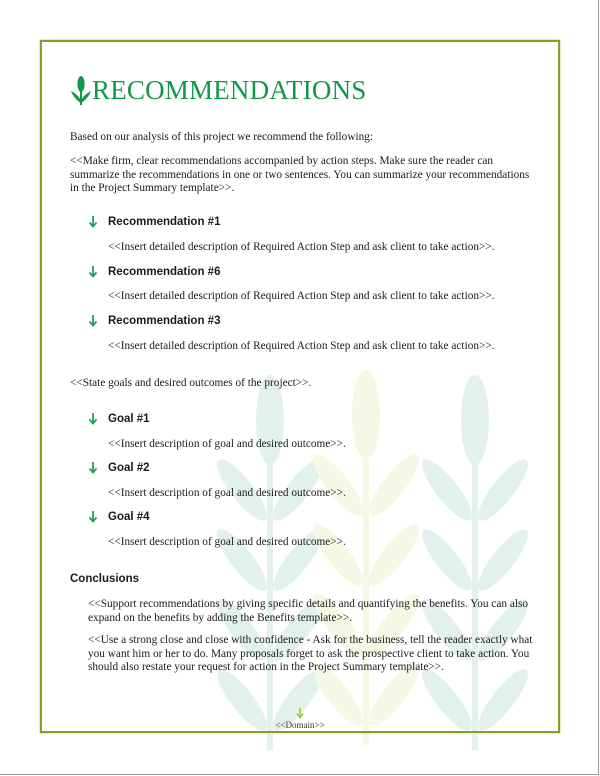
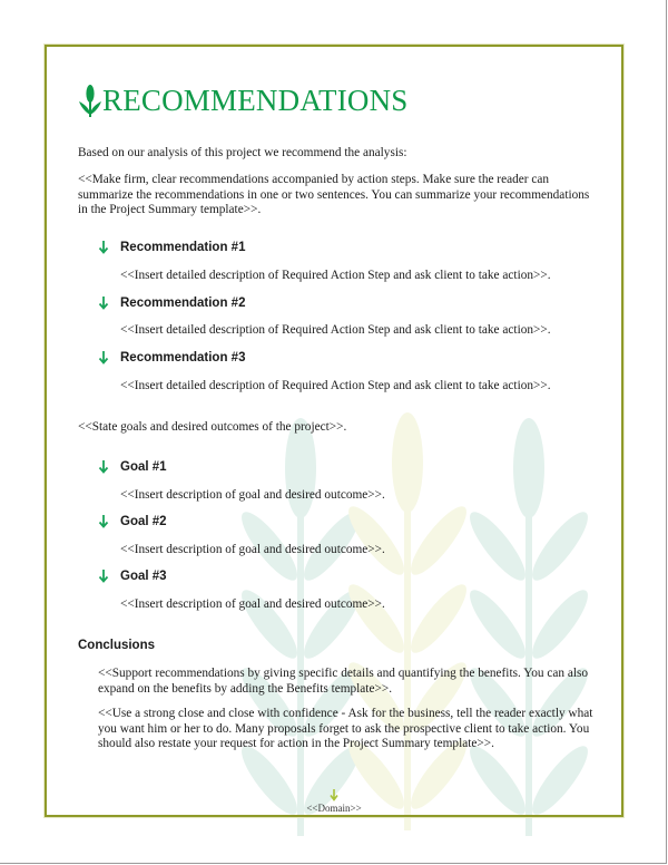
  RECOMMENDATIONS
- Based on our analysis of this project we recommend the following:
+ Based on our analysis of this project we recommend the analysis:
  <<Make firm, clear recommendations accompanied by action steps. Make sure the reader can summarize the recommendations in one or two sentences. You can summarize your recommendations in the Project Summary template>>.
  Recommendation #1
  <<Insert detailed description of Required Action Step and ask client to take action>>.
- Recommendation #6
+ Recommendation #2
  <<Insert detailed description of Required Action Step and ask client to take action>>.
  Recommendation #3
  <<Insert detailed description of Required Action Step and ask client to take action>>.
  <<State goals and desired outcomes of the project>>.
  Goal #1
  <<Insert description of goal and desired outcome>>.
  Goal #2
  <<Insert description of goal and desired outcome>>.
- Goal #4
+ Goal #3
  <<Insert description of goal and desired outcome>>.
  Conclusions
  <<Support recommendations by giving specific details and quantifying the benefits. You can also expand on the benefits by adding the Benefits template>>.
  <<Use a strong close and close with confidence - Ask for the business, tell the reader exactly what you want him or her to do. Many proposals forget to ask the prospective client to take action. You should also restate your request for action in the Project Summary template>>.
  <<Domain>>
